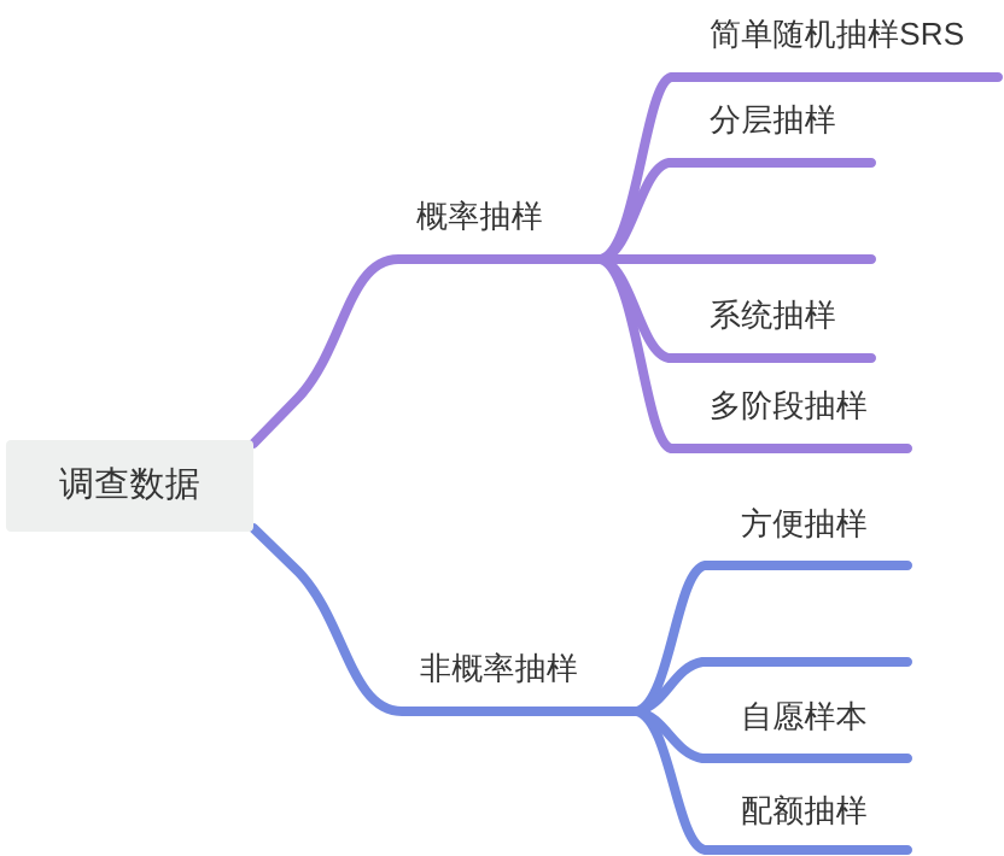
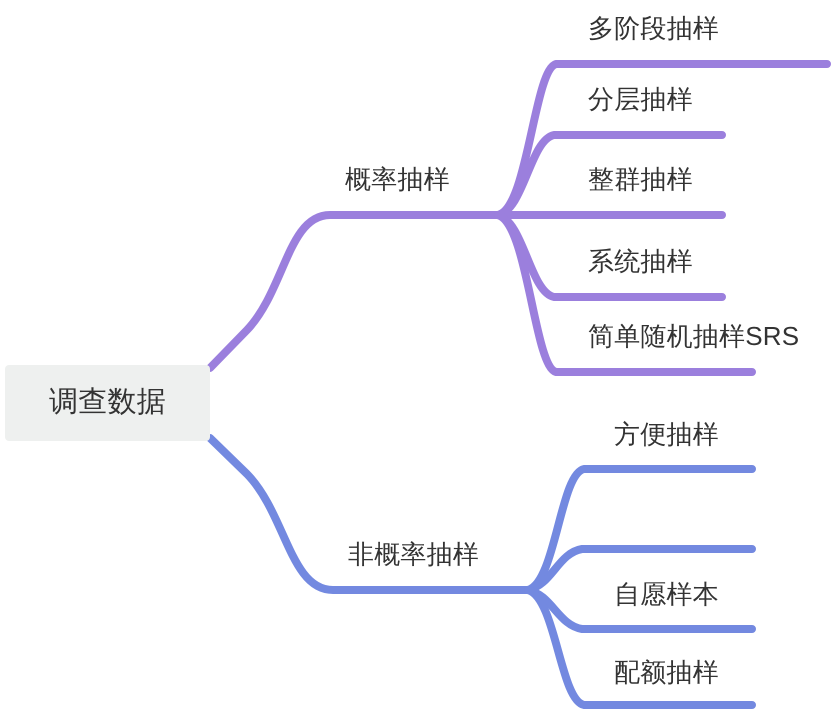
  调查数据
  概率抽样
  非概率抽样
- 简单随机抽样SRS
+ 多阶段抽样
  分层抽样
+ 整群抽样
  系统抽样
- 多阶段抽样
+ 简单随机抽样SRS
  方便抽样
  自愿样本
  配额抽样
